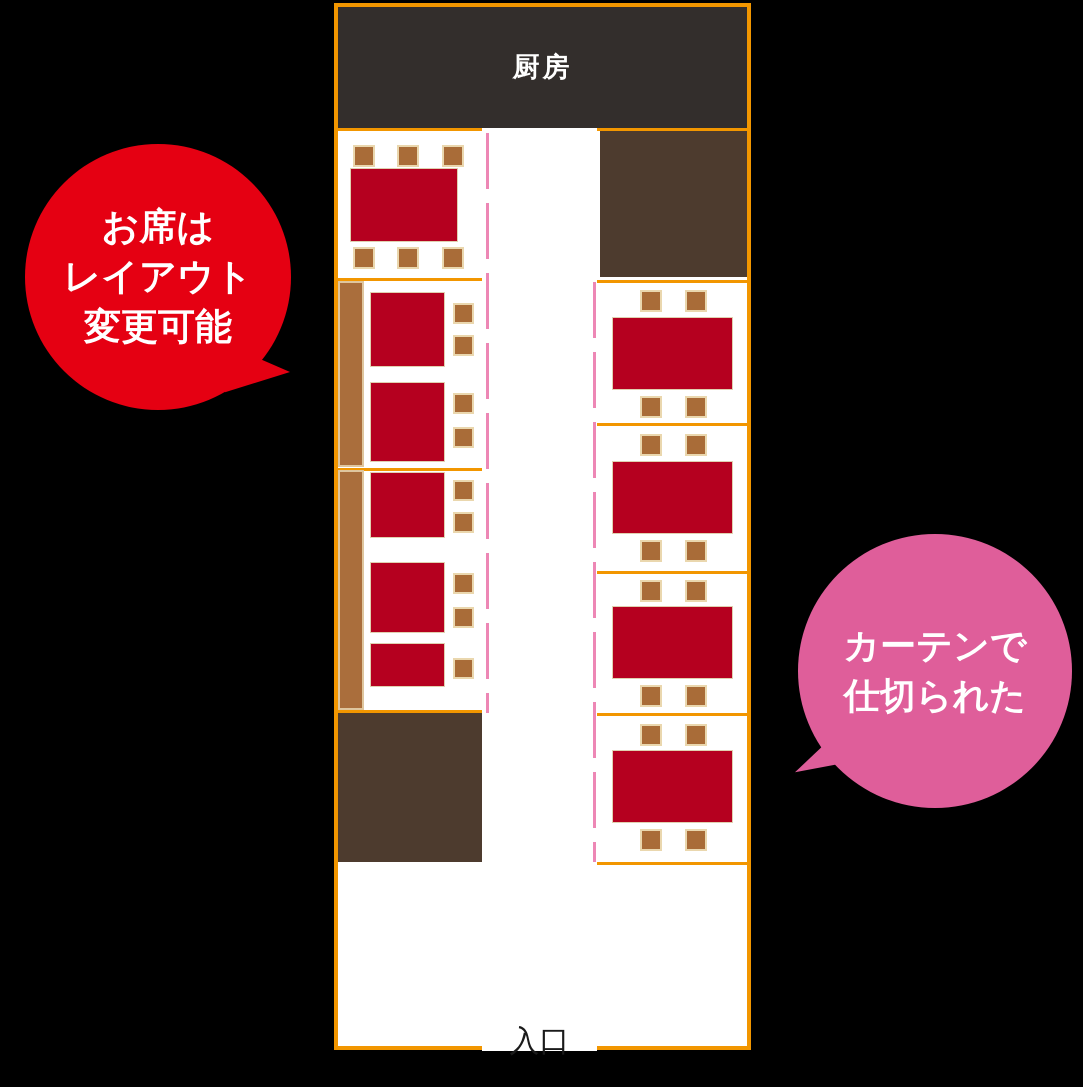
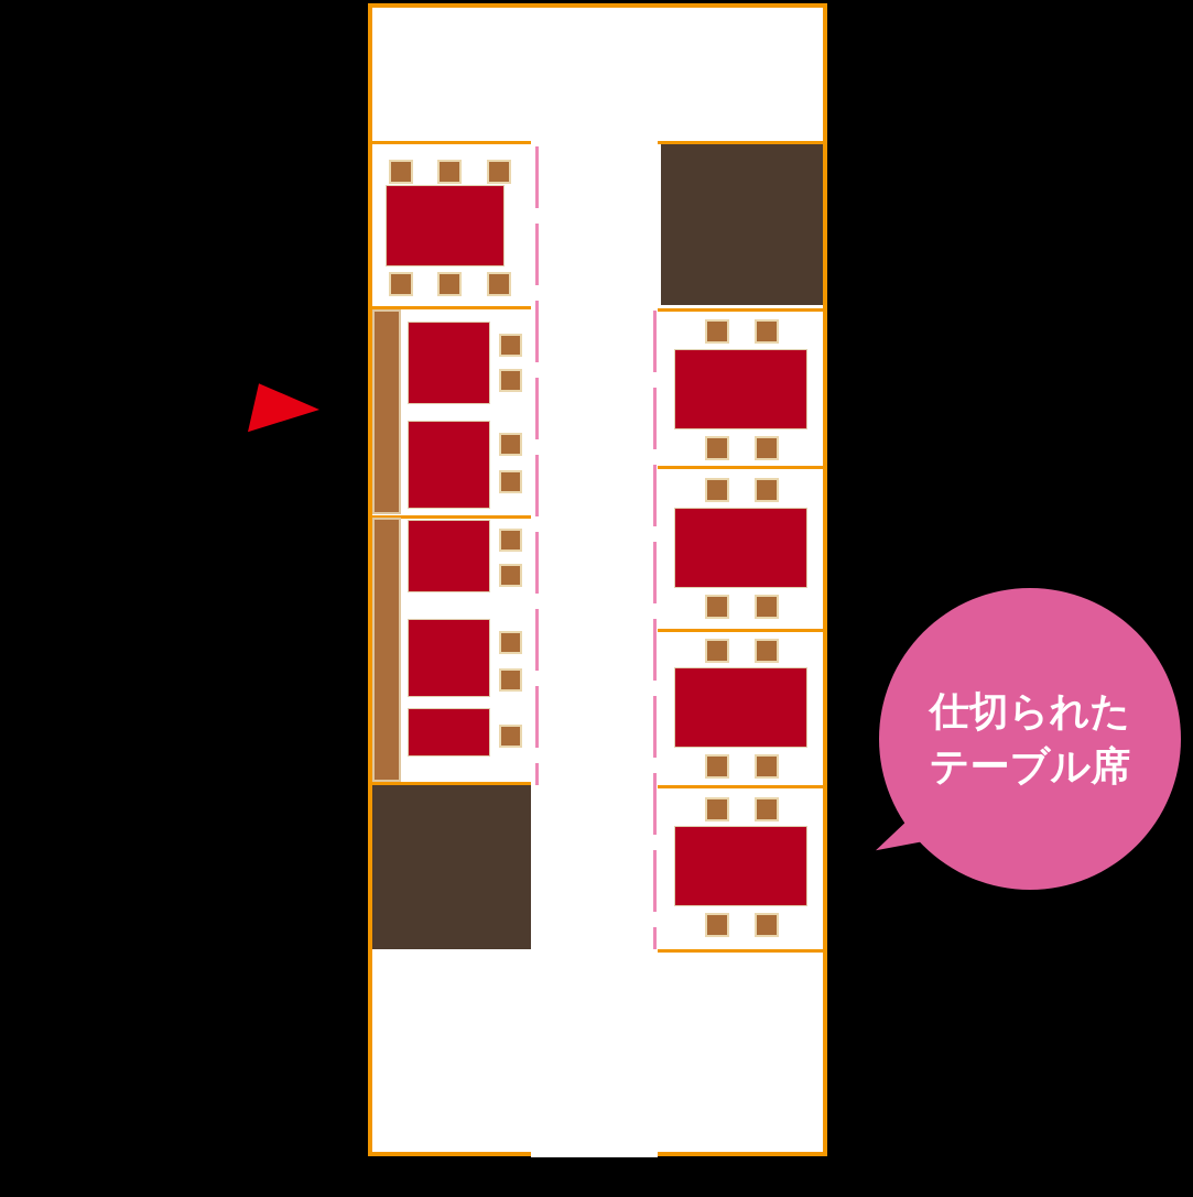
- 厨房
- 入口
- お席は
- レイアウト
- 変更可能
- カーテンで
  仕切られた
+ テーブル席
